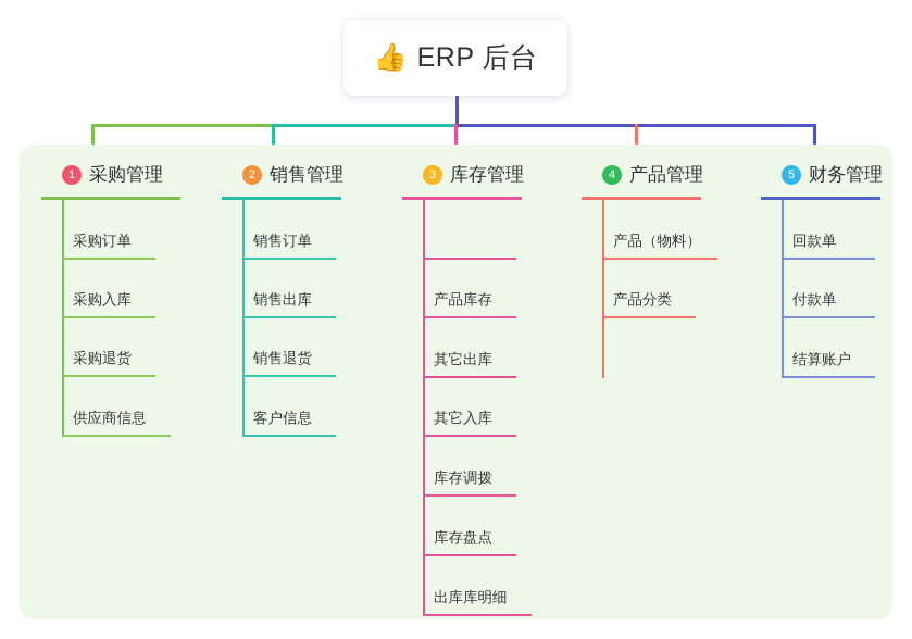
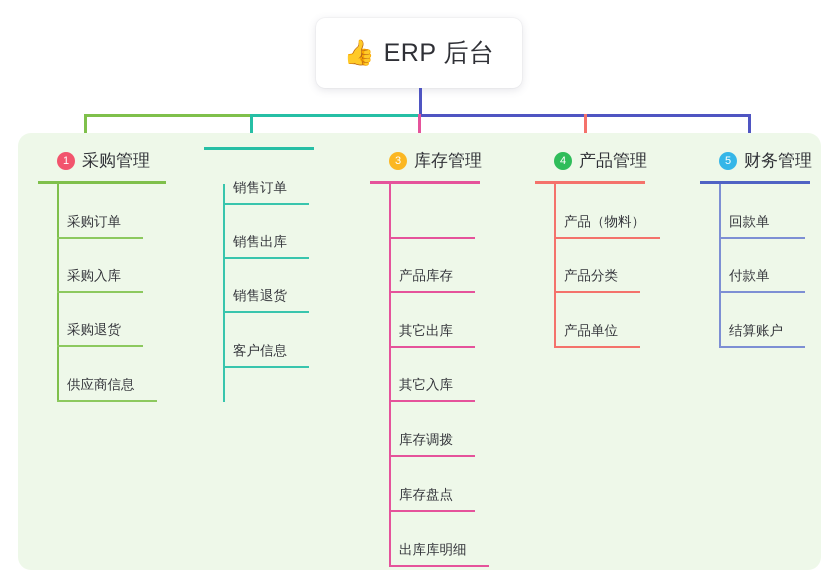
  👍
  ERP 后台
  1
  采购管理
  采购订单
  采购入库
  采购退货
  供应商信息
- 2
- 销售管理
  销售订单
  销售出库
  销售退货
  客户信息
  3
  库存管理
  产品库存
  其它出库
  其它入库
  库存调拨
  库存盘点
  出库库明细
  4
  产品管理
  产品（物料）
  产品分类
+ 产品单位
  5
  财务管理
  回款单
  付款单
  结算账户
